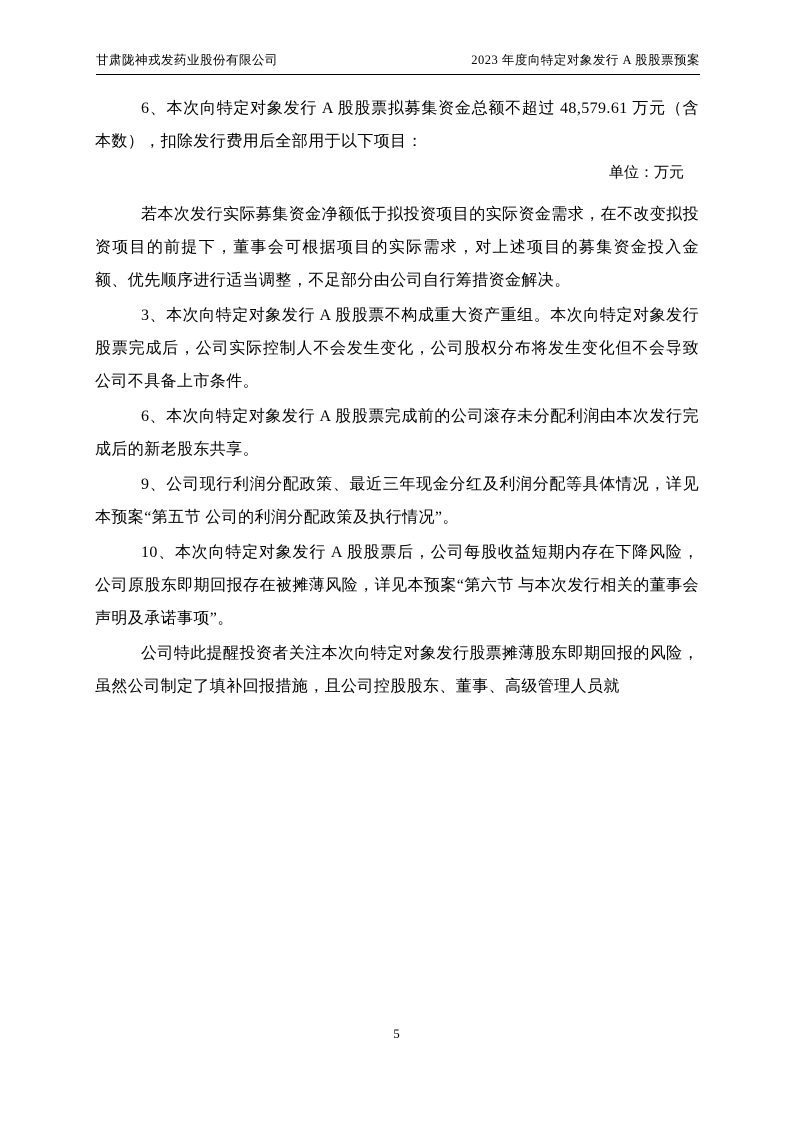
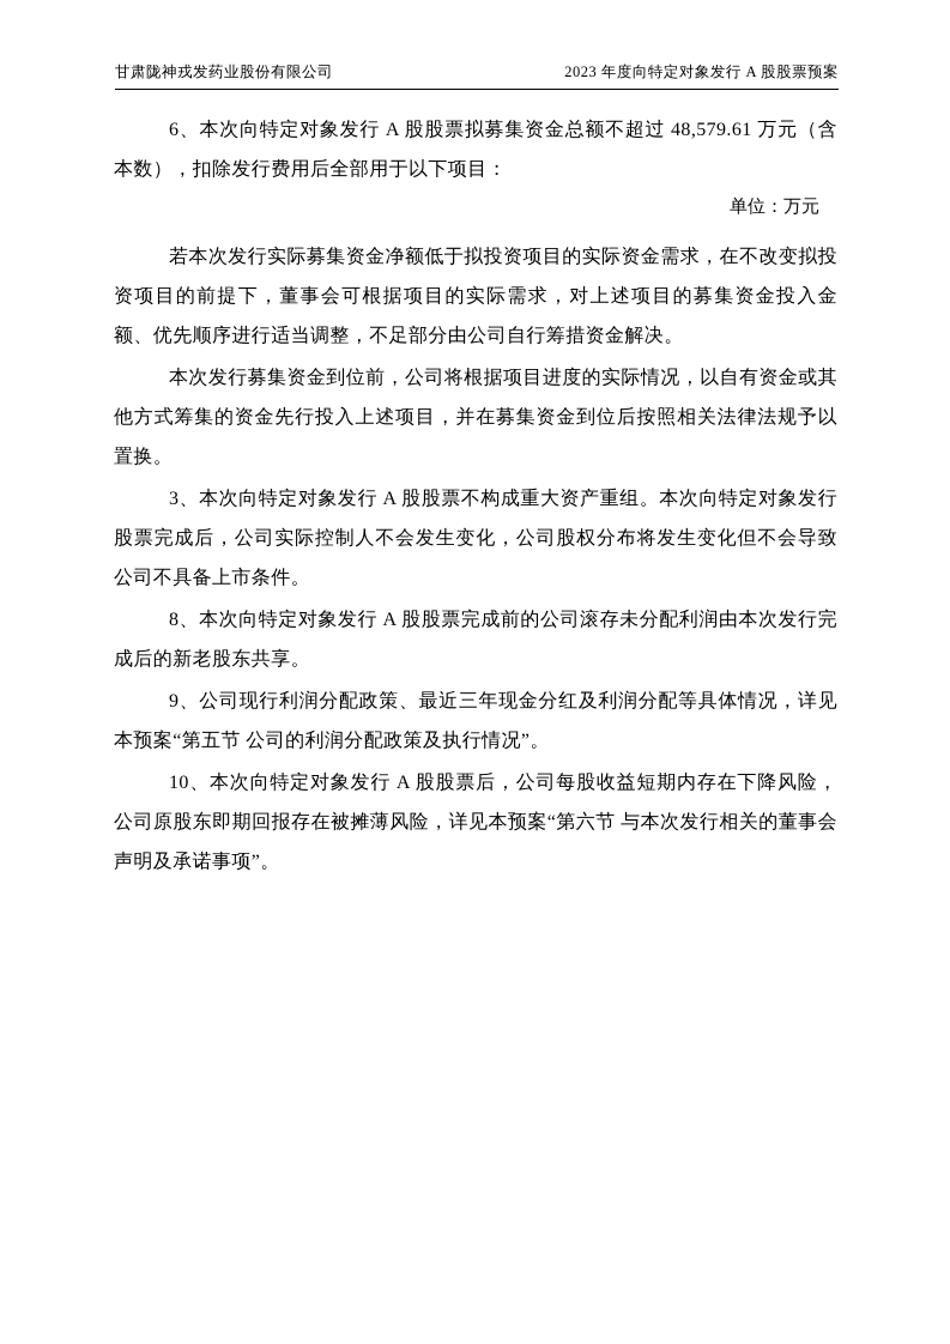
  甘肃陇神戎发药业股份有限公司
  2023 年度向特定对象发行 A 股股票预案
  6、本次向特定对象发行 A 股股票拟募集资金总额不超过 48,579.61 万元（含本数），扣除发行费用后全部用于以下项目：
  单位：万元
  若本次发行实际募集资金净额低于拟投资项目的实际资金需求，在不改变拟投资项目的前提下，董事会可根据项目的实际需求，对上述项目的募集资金投入金额、优先顺序进行适当调整，不足部分由公司自行筹措资金解决。
+ 本次发行募集资金到位前，公司将根据项目进度的实际情况，以自有资金或其他方式筹集的资金先行投入上述项目，并在募集资金到位后按照相关法律法规予以置换。
  3、本次向特定对象发行 A 股股票不构成重大资产重组。本次向特定对象发行股票完成后，公司实际控制人不会发生变化，公司股权分布将发生变化但不会导致公司不具备上市条件。
- 6、本次向特定对象发行 A 股股票完成前的公司滚存未分配利润由本次发行完成后的新老股东共享。
+ 8、本次向特定对象发行 A 股股票完成前的公司滚存未分配利润由本次发行完成后的新老股东共享。
  9、公司现行利润分配政策、最近三年现金分红及利润分配等具体情况，详见本预案“第五节 公司的利润分配政策及执行情况”。
  10、本次向特定对象发行 A 股股票后，公司每股收益短期内存在下降风险，公司原股东即期回报存在被摊薄风险，详见本预案“第六节 与本次发行相关的董事会声明及承诺事项”。
- 公司特此提醒投资者关注本次向特定对象发行股票摊薄股东即期回报的风险，虽然公司制定了填补回报措施，且公司控股股东、董事、高级管理人员就
- 5
